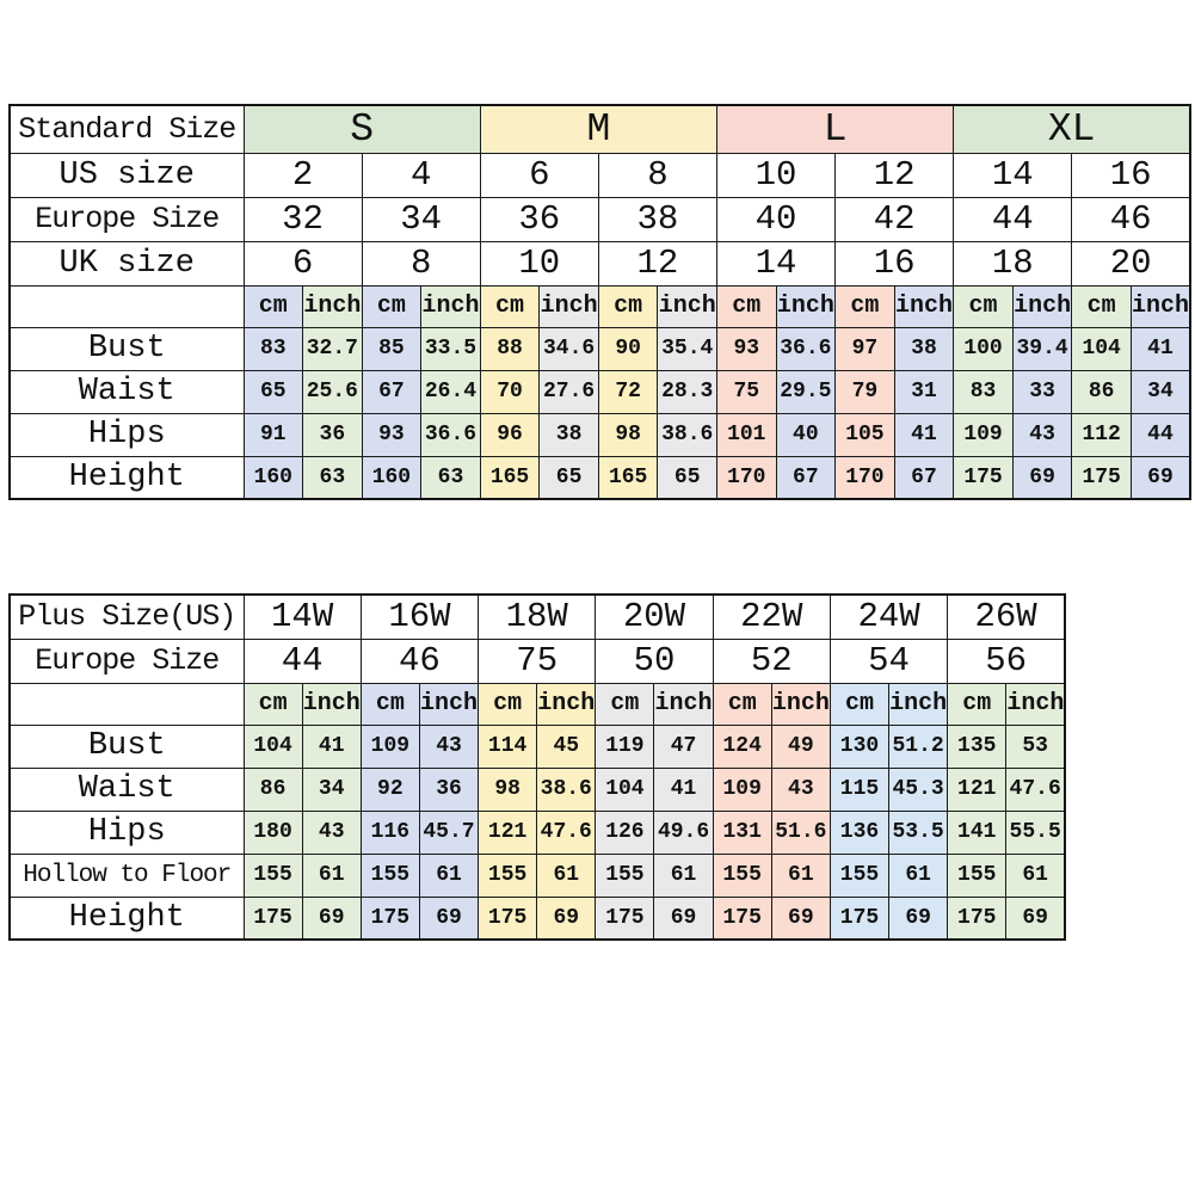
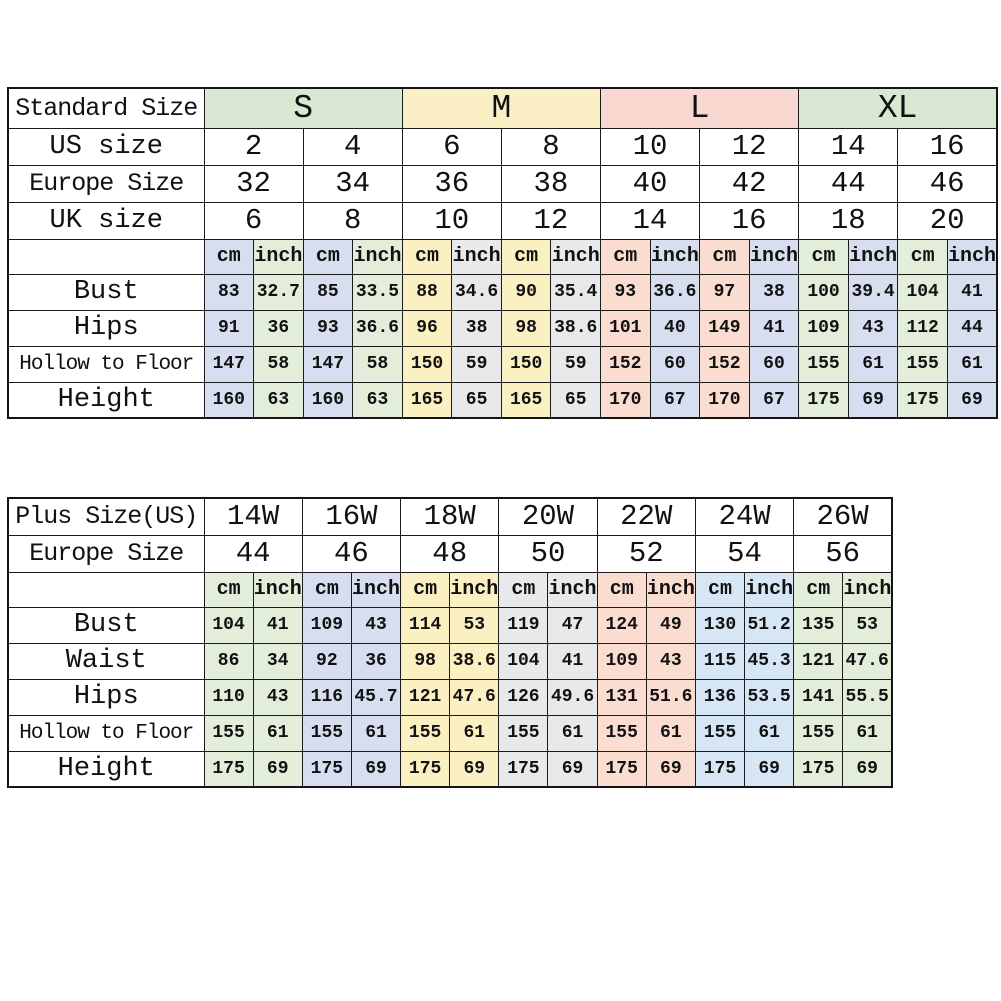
  Standard Size	S	M	L	XL
  US size	2	4	6	8	10	12	14	16
  Europe Size	32	34	36	38	40	42	44	46
  UK size	6	8	10	12	14	16	18	20
  	cm	inch	cm	inch	cm	inch	cm	inch	cm	inch	cm	inch	cm	inch	cm	inch
  Bust	83	32.7	85	33.5	88	34.6	90	35.4	93	36.6	97	38	100	39.4	104	41
- Waist	65	25.6	67	26.4	70	27.6	72	28.3	75	29.5	79	31	83	33	86	34
- Hips	91	36	93	36.6	96	38	98	38.6	101	40	105	41	109	43	112	44
+ Hips	91	36	93	36.6	96	38	98	38.6	101	40	149	41	109	43	112	44
+ Hollow to Floor	147	58	147	58	150	59	150	59	152	60	152	60	155	61	155	61
  Height	160	63	160	63	165	65	165	65	170	67	170	67	175	69	175	69
  Plus Size(US)	14W	16W	18W	20W	22W	24W	26W
- Europe Size	44	46	75	50	52	54	56
+ Europe Size	44	46	48	50	52	54	56
  	cm	inch	cm	inch	cm	inch	cm	inch	cm	inch	cm	inch	cm	inch
- Bust	104	41	109	43	114	45	119	47	124	49	130	51.2	135	53
+ Bust	104	41	109	43	114	53	119	47	124	49	130	51.2	135	53
  Waist	86	34	92	36	98	38.6	104	41	109	43	115	45.3	121	47.6
- Hips	180	43	116	45.7	121	47.6	126	49.6	131	51.6	136	53.5	141	55.5
+ Hips	110	43	116	45.7	121	47.6	126	49.6	131	51.6	136	53.5	141	55.5
  Hollow to Floor	155	61	155	61	155	61	155	61	155	61	155	61	155	61
  Height	175	69	175	69	175	69	175	69	175	69	175	69	175	69
